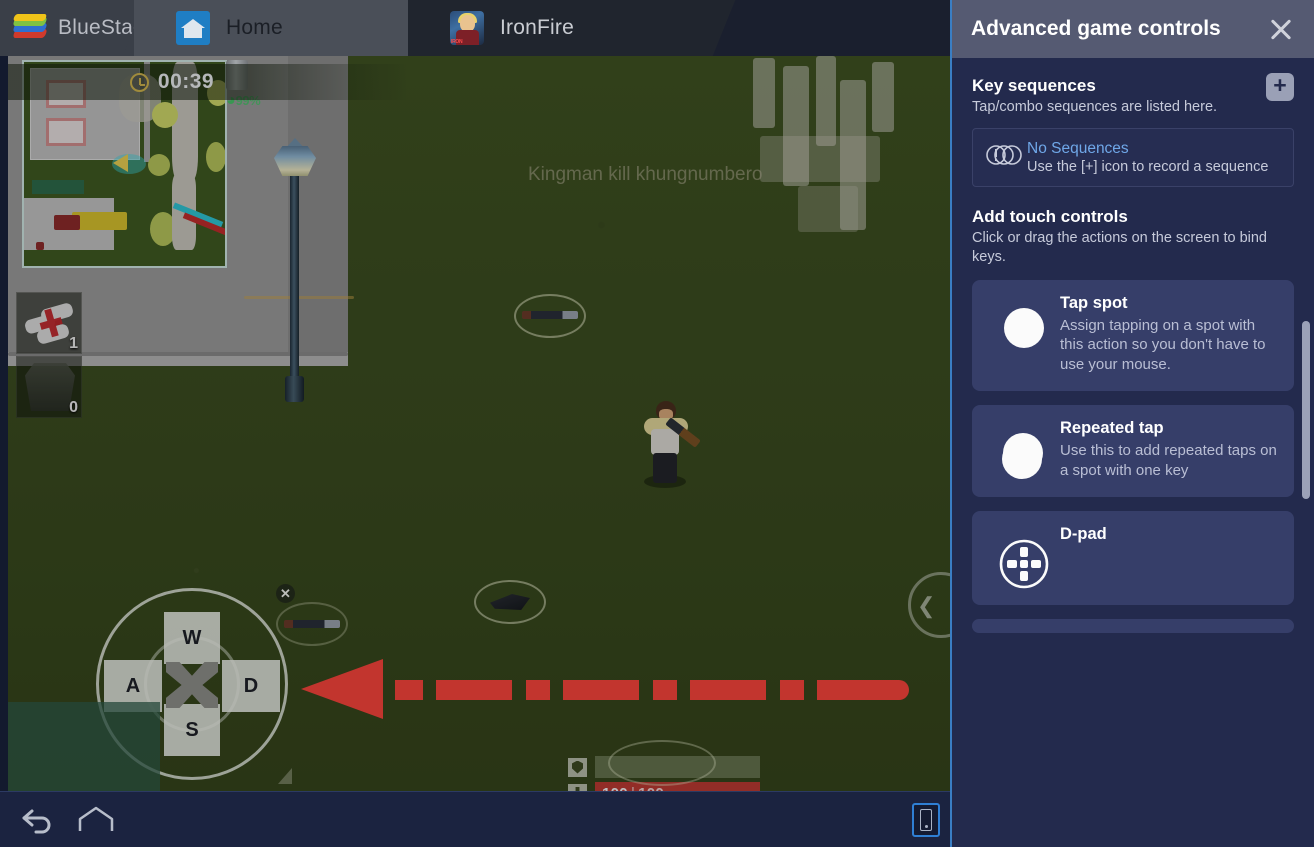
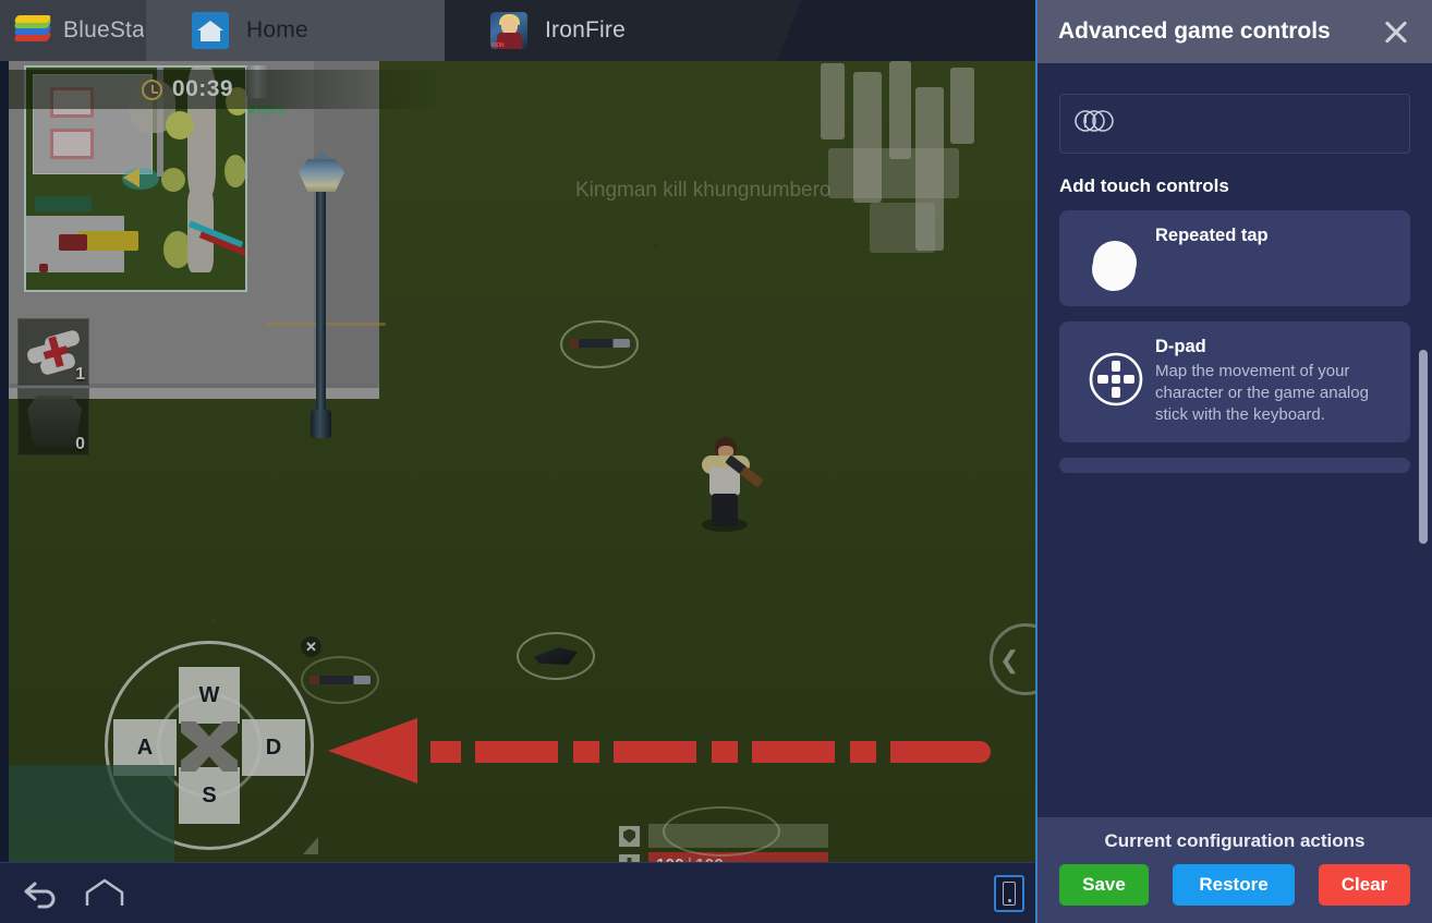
  BlueSta
  Home
  IronFire
  Advanced game controls
- Key sequences
- Tap/combo sequences are listed here.
- +
- No Sequences
- Use the [+] icon to record a sequence
  Add touch controls
- Click or drag the actions on the screen to bind keys.
- Tap spot
- Assign tapping on a spot with this action so you don't have to use your mouse.
  Repeated tap
- Use this to add repeated taps on a spot with one key
  D-pad
+ Map the movement of your character or the game analog stick with the keyboard.
+ Current configuration actions
+ Save
+ Restore
+ Clear
